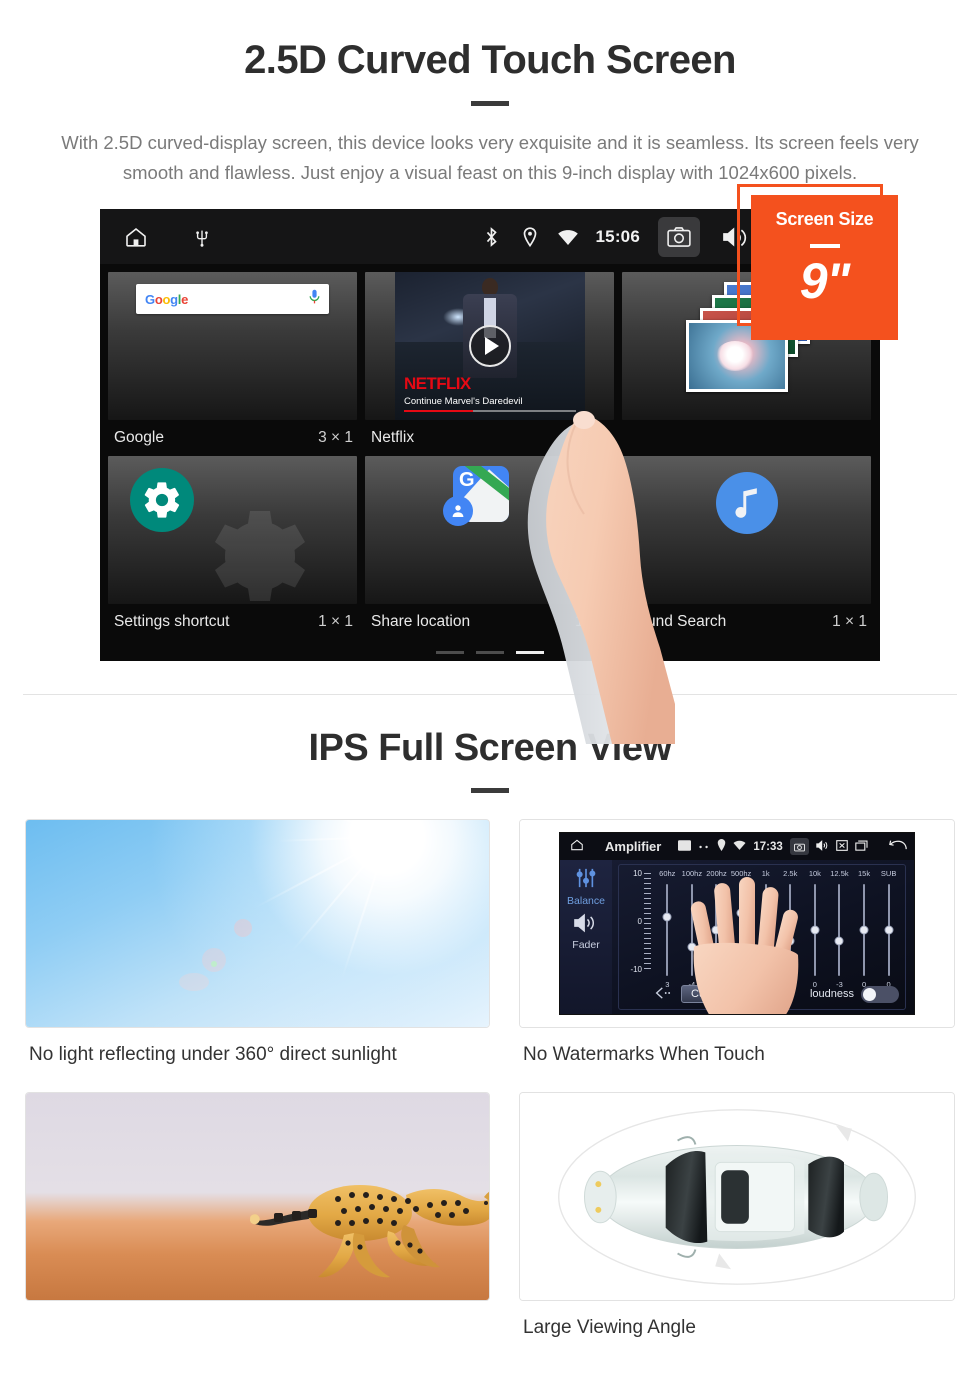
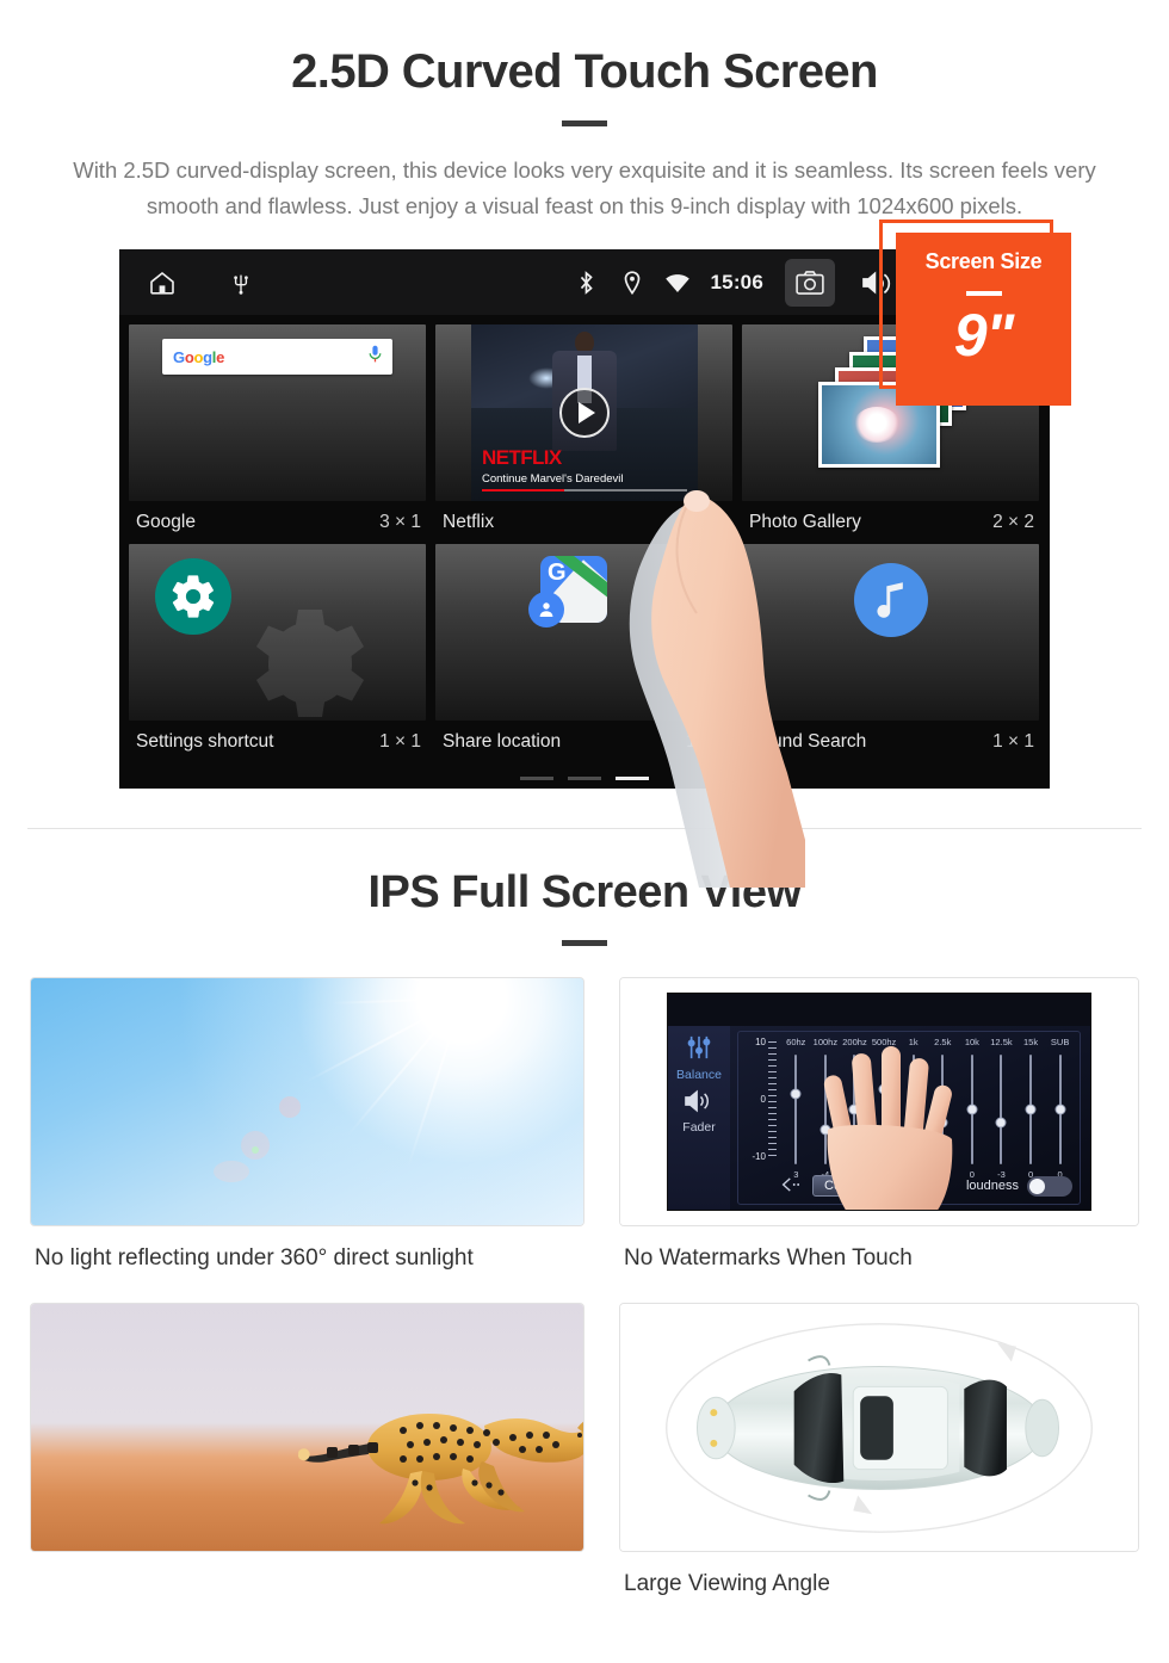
  2.5D Curved Touch Screen
  With 2.5D curved-display screen, this device looks very exquisite and it is seamless. Its screen feels very smooth and flawless. Just enjoy a visual feast on this 9-inch display with 1024x600 pixels.
  15:06
  Google
  Google
  3 × 1
  NETFLIX
  Continue Marvel's Daredevil
  Netflix
+ Photo Gallery
+ 2 × 2
  Settings shortcut
  1 × 1
  G
  Share location
  nd Search
  1 × 1
  Screen Size
  9"
  IPS Full Screen View
  No light reflecting under 360° direct sunlight
- Amplifier
- 17:33
  Balance
  Fader
  10
  0
  -10
  60hz
  3
  100hz
  200hz
  500hz
  1k
  2.5k
  10k
  0
  12.5k
  -3
  15k
  0
  SUB
  0
  loudness
  No Watermarks When Touch
  Large Viewing Angle
